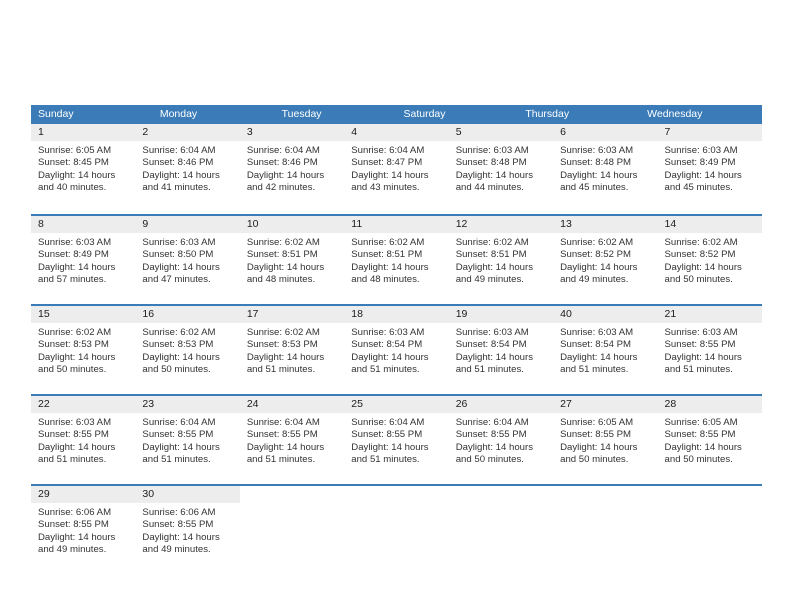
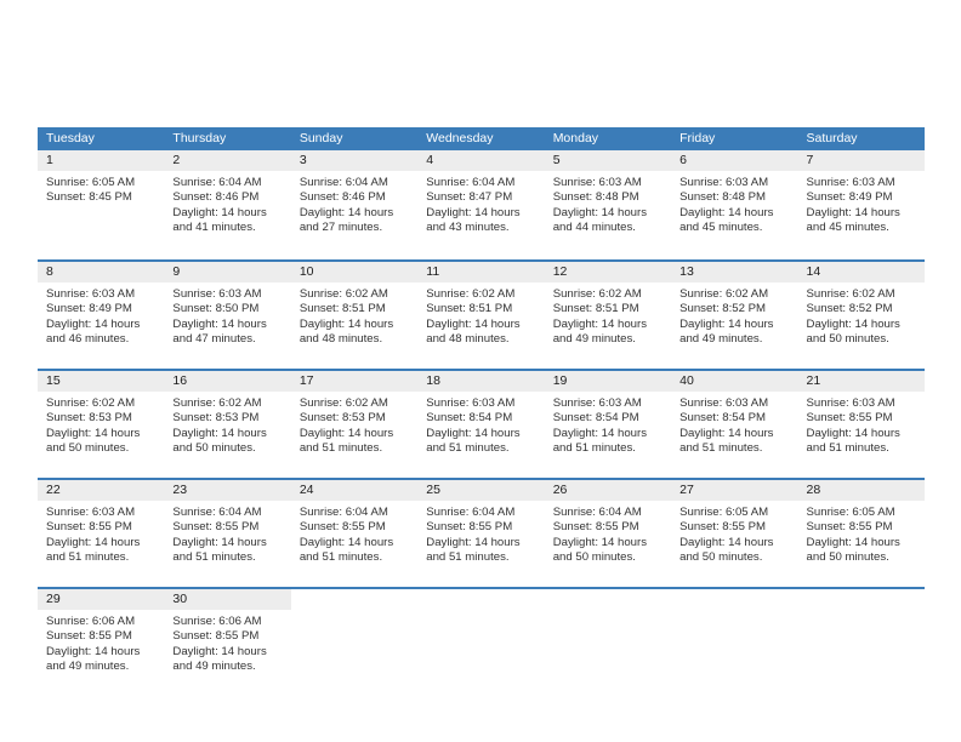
- Sunday
+ Tuesday
- Monday
+ Thursday
- Tuesday
+ Sunday
- Saturday
+ Wednesday
- Thursday
+ Monday
+ Friday
- Wednesday
+ Saturday
  1
  Sunrise: 6:05 AM
  Sunset: 8:45 PM
- Daylight: 14 hours and 40 minutes.
  2
  Sunrise: 6:04 AM
  Sunset: 8:46 PM
  Daylight: 14 hours and 41 minutes.
  3
  Sunrise: 6:04 AM
  Sunset: 8:46 PM
- Daylight: 14 hours and 42 minutes.
+ Daylight: 14 hours and 27 minutes.
  4
  Sunrise: 6:04 AM
  Sunset: 8:47 PM
  Daylight: 14 hours and 43 minutes.
  5
  Sunrise: 6:03 AM
  Sunset: 8:48 PM
  Daylight: 14 hours and 44 minutes.
  6
  Sunrise: 6:03 AM
  Sunset: 8:48 PM
  Daylight: 14 hours and 45 minutes.
  7
  Sunrise: 6:03 AM
  Sunset: 8:49 PM
  Daylight: 14 hours and 45 minutes.
  8
  Sunrise: 6:03 AM
  Sunset: 8:49 PM
- Daylight: 14 hours and 57 minutes.
+ Daylight: 14 hours and 46 minutes.
  9
  Sunrise: 6:03 AM
  Sunset: 8:50 PM
  Daylight: 14 hours and 47 minutes.
  10
  Sunrise: 6:02 AM
  Sunset: 8:51 PM
  Daylight: 14 hours and 48 minutes.
  11
  Sunrise: 6:02 AM
  Sunset: 8:51 PM
  Daylight: 14 hours and 48 minutes.
  12
  Sunrise: 6:02 AM
  Sunset: 8:51 PM
  Daylight: 14 hours and 49 minutes.
  13
  Sunrise: 6:02 AM
  Sunset: 8:52 PM
  Daylight: 14 hours and 49 minutes.
  14
  Sunrise: 6:02 AM
  Sunset: 8:52 PM
  Daylight: 14 hours and 50 minutes.
  15
  Sunrise: 6:02 AM
  Sunset: 8:53 PM
  Daylight: 14 hours and 50 minutes.
  16
  Sunrise: 6:02 AM
  Sunset: 8:53 PM
  Daylight: 14 hours and 50 minutes.
  17
  Sunrise: 6:02 AM
  Sunset: 8:53 PM
  Daylight: 14 hours and 51 minutes.
  18
  Sunrise: 6:03 AM
  Sunset: 8:54 PM
  Daylight: 14 hours and 51 minutes.
  19
  Sunrise: 6:03 AM
  Sunset: 8:54 PM
  Daylight: 14 hours and 51 minutes.
  40
  Sunrise: 6:03 AM
  Sunset: 8:54 PM
  Daylight: 14 hours and 51 minutes.
  21
  Sunrise: 6:03 AM
  Sunset: 8:55 PM
  Daylight: 14 hours and 51 minutes.
  22
  Sunrise: 6:03 AM
  Sunset: 8:55 PM
  Daylight: 14 hours and 51 minutes.
  23
  Sunrise: 6:04 AM
  Sunset: 8:55 PM
  Daylight: 14 hours and 51 minutes.
  24
  Sunrise: 6:04 AM
  Sunset: 8:55 PM
  Daylight: 14 hours and 51 minutes.
  25
  Sunrise: 6:04 AM
  Sunset: 8:55 PM
  Daylight: 14 hours and 51 minutes.
  26
  Sunrise: 6:04 AM
  Sunset: 8:55 PM
  Daylight: 14 hours and 50 minutes.
  27
  Sunrise: 6:05 AM
  Sunset: 8:55 PM
  Daylight: 14 hours and 50 minutes.
  28
  Sunrise: 6:05 AM
  Sunset: 8:55 PM
  Daylight: 14 hours and 50 minutes.
  29
  Sunrise: 6:06 AM
  Sunset: 8:55 PM
  Daylight: 14 hours and 49 minutes.
  30
  Sunrise: 6:06 AM
  Sunset: 8:55 PM
  Daylight: 14 hours and 49 minutes.
